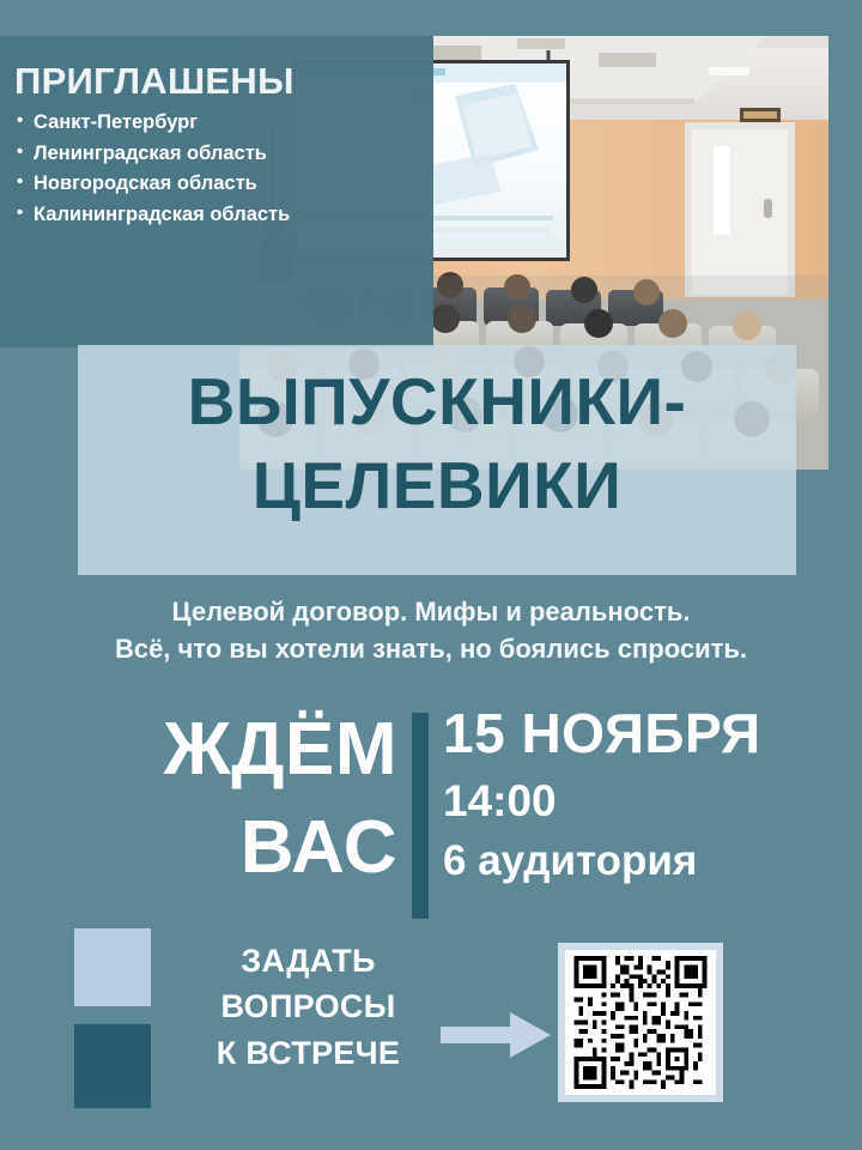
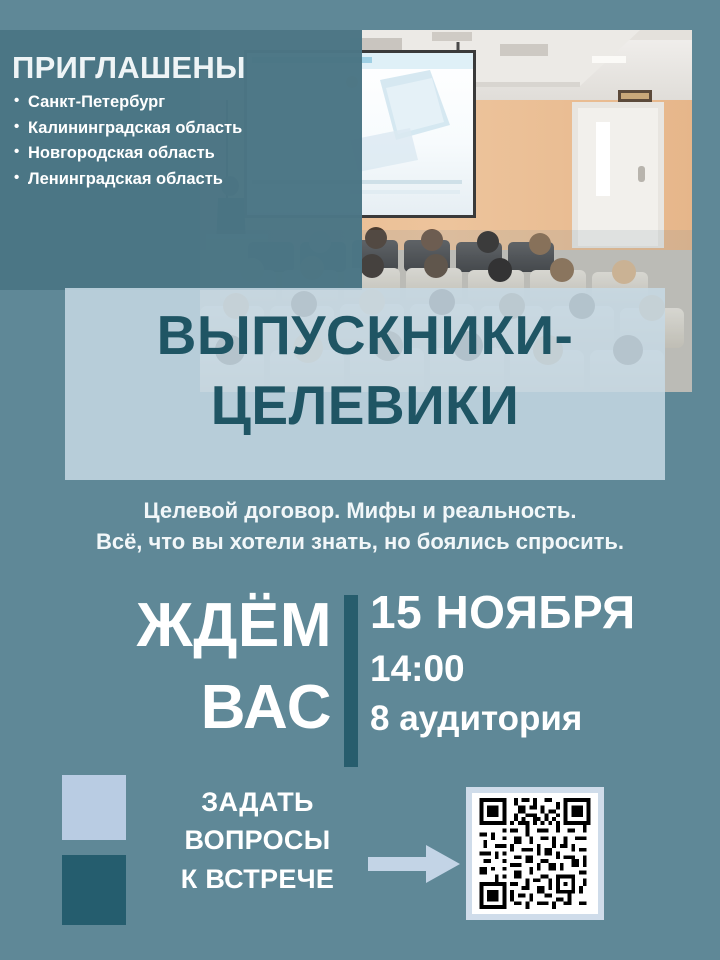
  ПРИГЛАШЕНЫ
  Санкт-Петербург
- Ленинградская область
+ Калининградская область
  Новгородская область
- Калининградская область
+ Ленинградская область
  ВЫПУСКНИКИ-
  ЦЕЛЕВИКИ
  Целевой договор. Мифы и реальность.
  Всё, что вы хотели знать, но боялись спросить.
  ЖДЁМ
  ВАС
  15 НОЯБРЯ
  14:00
- 6 аудитория
+ 8 аудитория
  ЗАДАТЬ
  ВОПРОСЫ
  К ВСТРЕЧЕ
